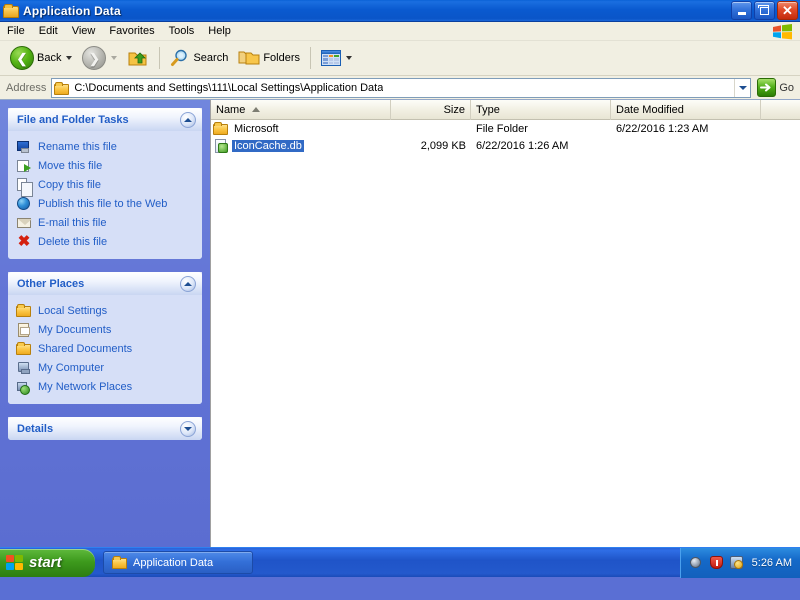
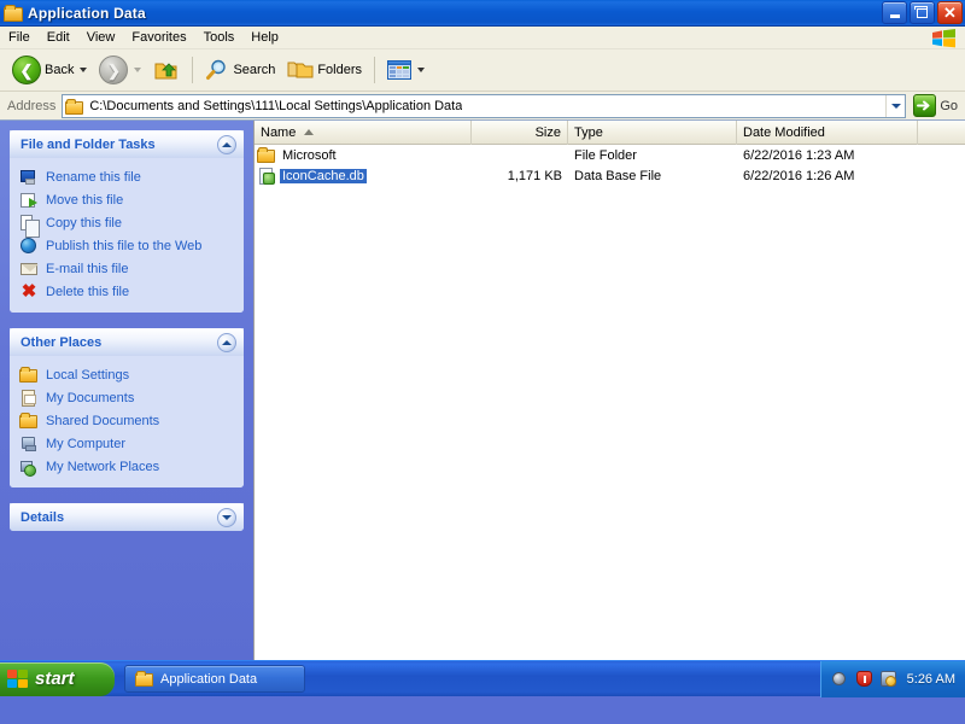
  Application Data
  ✕
  File
  Edit
  View
  Favorites
  Tools
  Help
  ❮
  Back
  ❯
  Search
  Folders
  Address
  C:\Documents and Settings\111\Local Settings\Application Data
  Go
  File and Folder Tasks
  Rename this file
  Move this file
  Copy this file
  Publish this file to the Web
  E-mail this file
  ✖
  Delete this file
  Other Places
  Local Settings
  My Documents
  Shared Documents
  My Computer
  My Network Places
  Details
  Name
  Size
  Type
  Date Modified
  Microsoft
  File Folder
  6/22/2016 1:23 AM
  IconCache.db
- 2,099 KB
+ 1,171 KB
+ Data Base File
  6/22/2016 1:26 AM
  start
  Application Data
  5:26 AM
